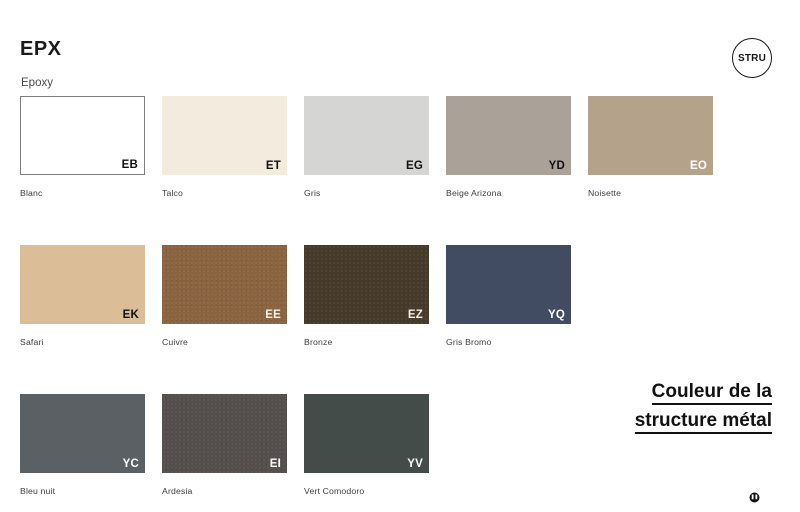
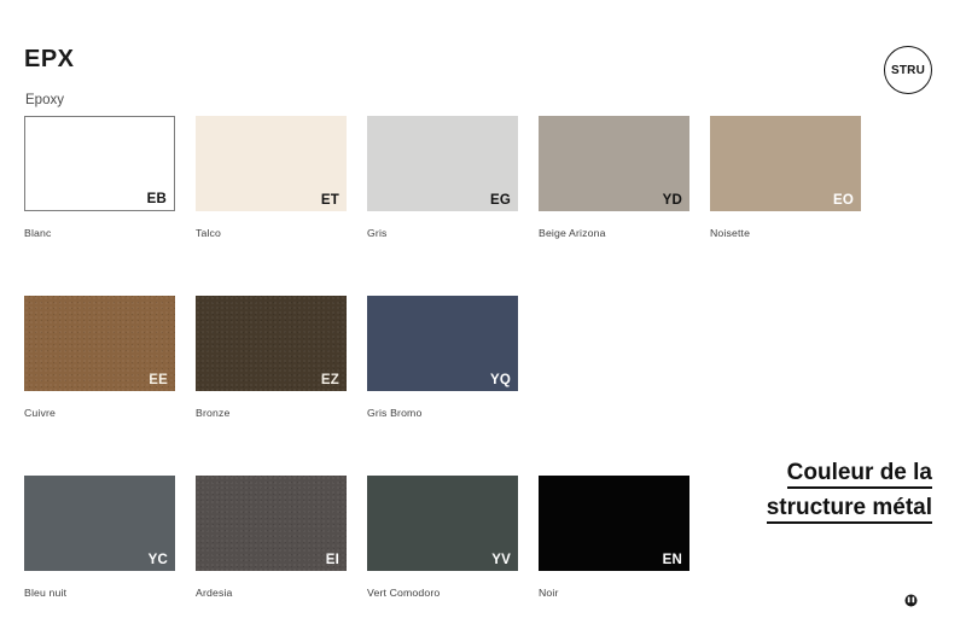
  EPX
  Epoxy
  STRU
  EB
  Blanc
  ET
  Talco
  EG
  Gris
  YD
  Beige Arizona
  EO
  Noisette
- EK
- Safari
  EE
  Cuivre
  EZ
  Bronze
  YQ
  Gris Bromo
  YC
  Bleu nuit
  EI
  Ardesia
  YV
  Vert Comodoro
+ EN
+ Noir
  Couleur de la
  structure métal
